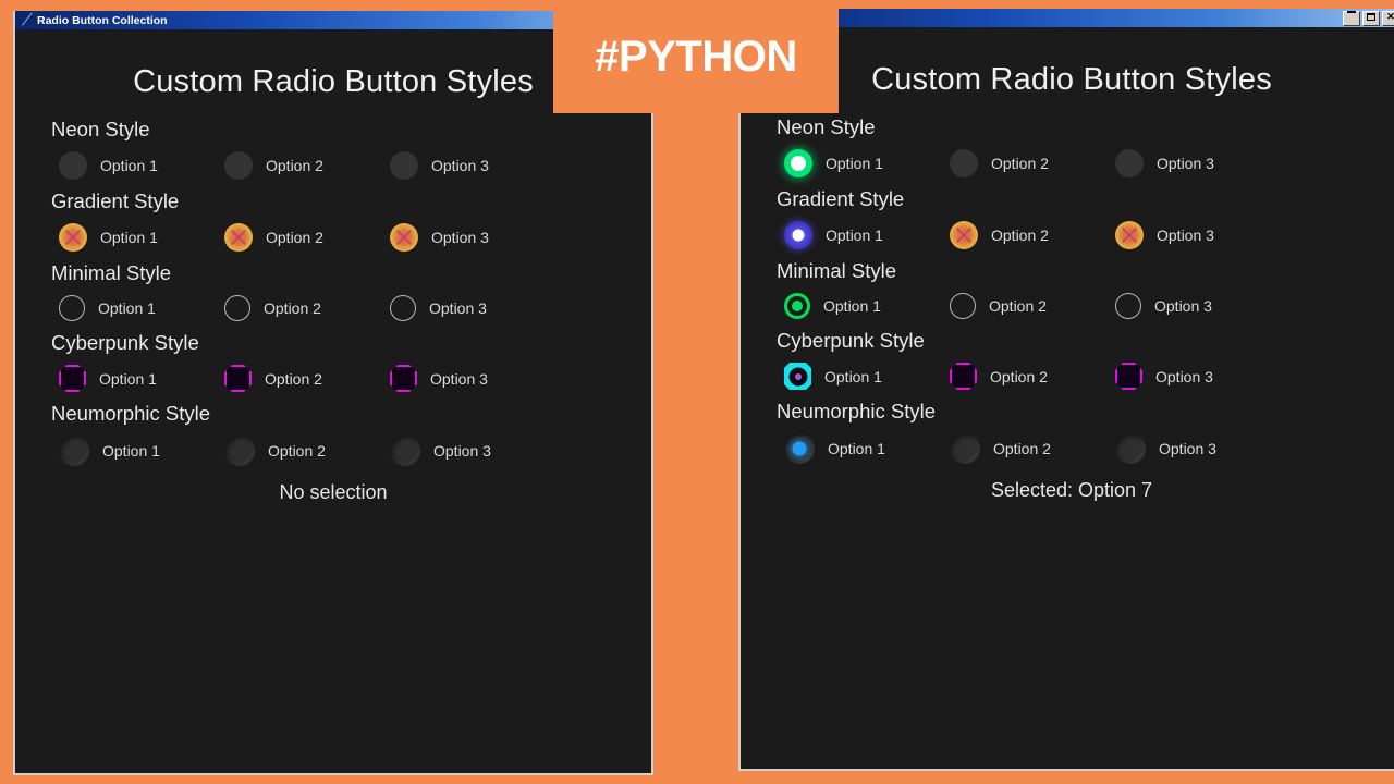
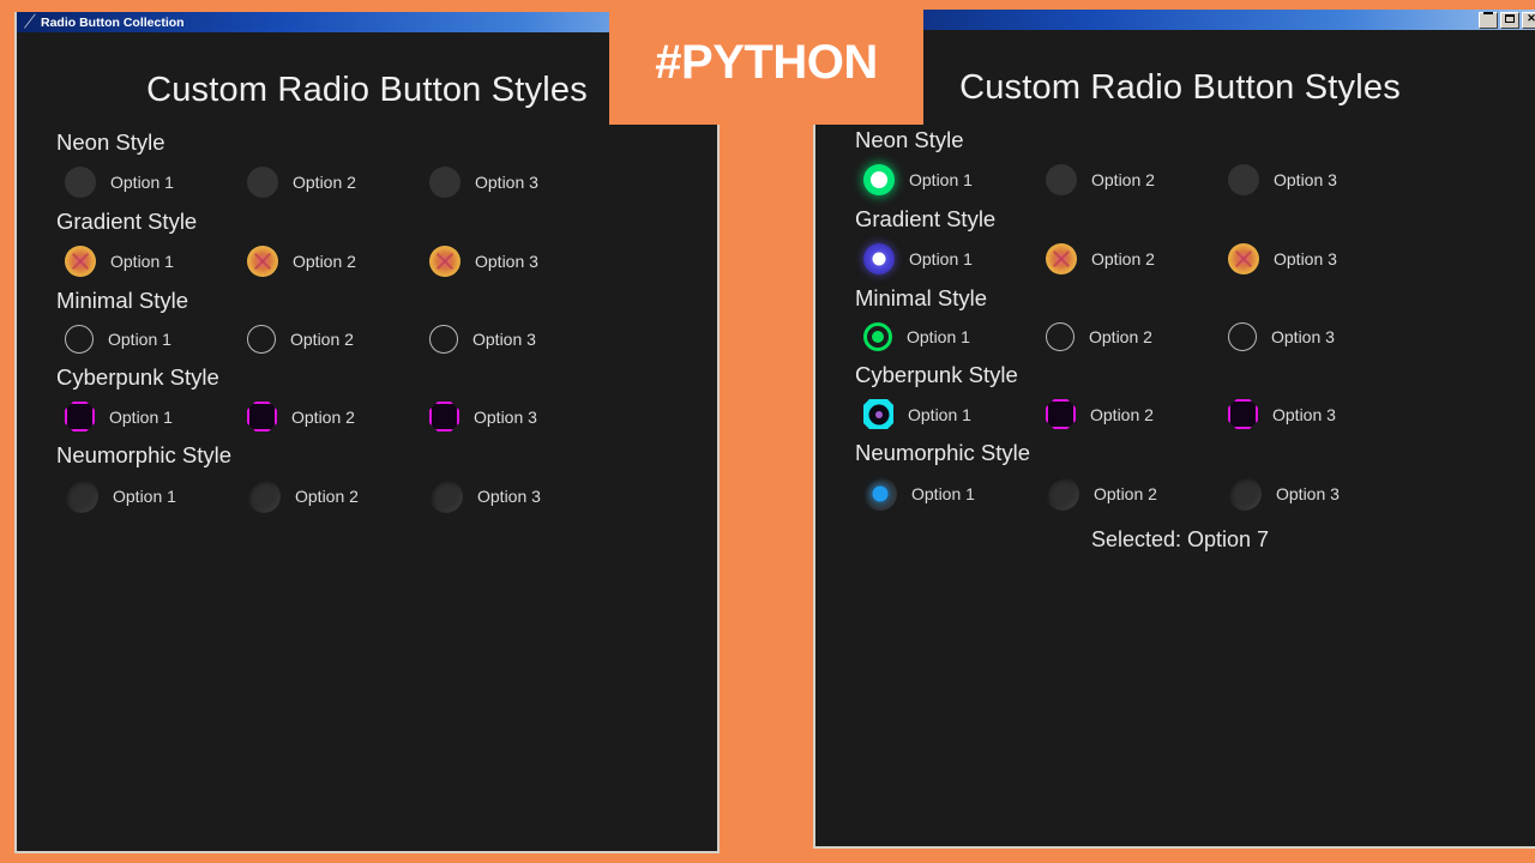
  ╱
  Radio Button Collection
  Custom Radio Button Styles
  Neon Style
  Option 1
  Option 2
  Option 3
  Gradient Style
  Option 1
  Option 2
  Option 3
  Minimal Style
  Option 1
  Option 2
  Option 3
  Cyberpunk Style
  Option 1
  Option 2
  Option 3
  Neumorphic Style
  Option 1
  Option 2
  Option 3
- No selection
  ✕
  Custom Radio Button Styles
  Neon Style
  Option 1
  Option 2
  Option 3
  Gradient Style
  Option 1
  Option 2
  Option 3
  Minimal Style
  Option 1
  Option 2
  Option 3
  Cyberpunk Style
  Option 1
  Option 2
  Option 3
  Neumorphic Style
  Option 1
  Option 2
  Option 3
  Selected: Option 7
  #PYTHON
